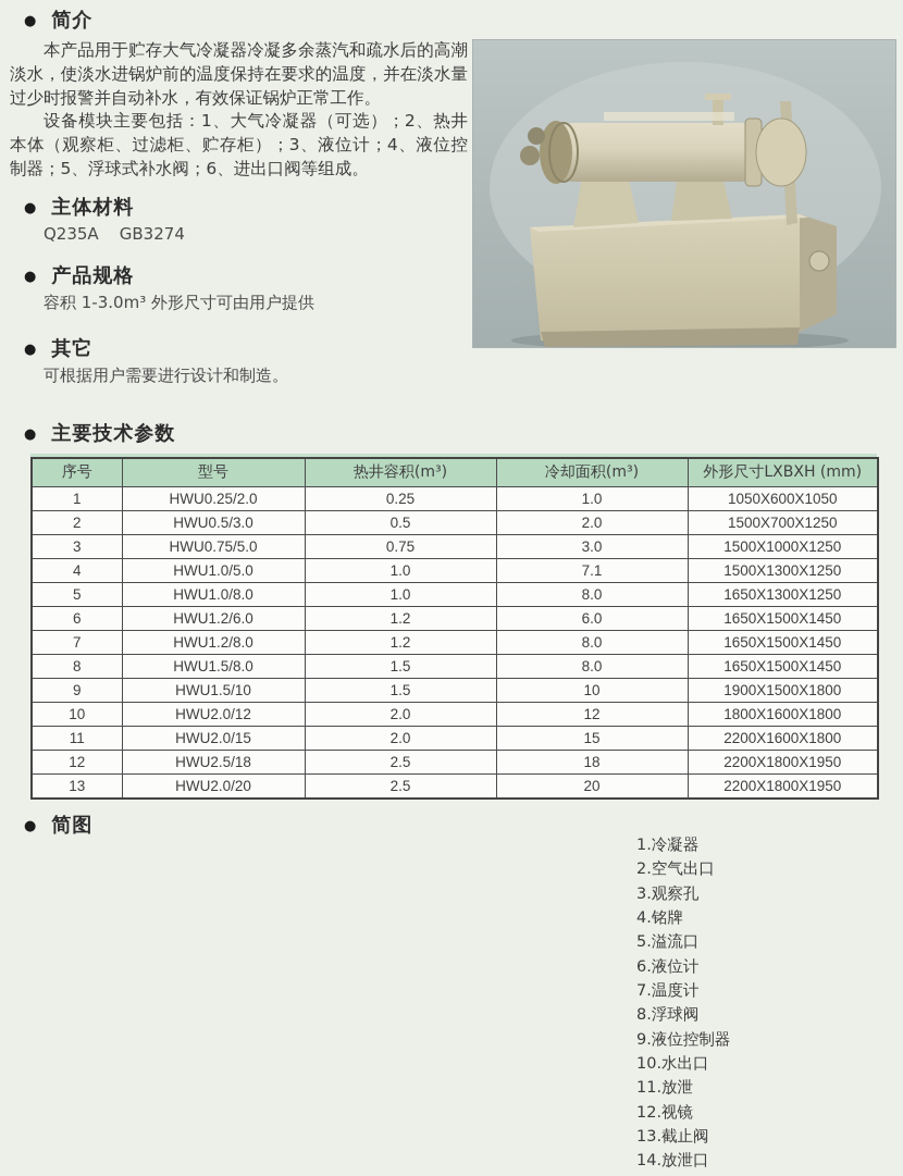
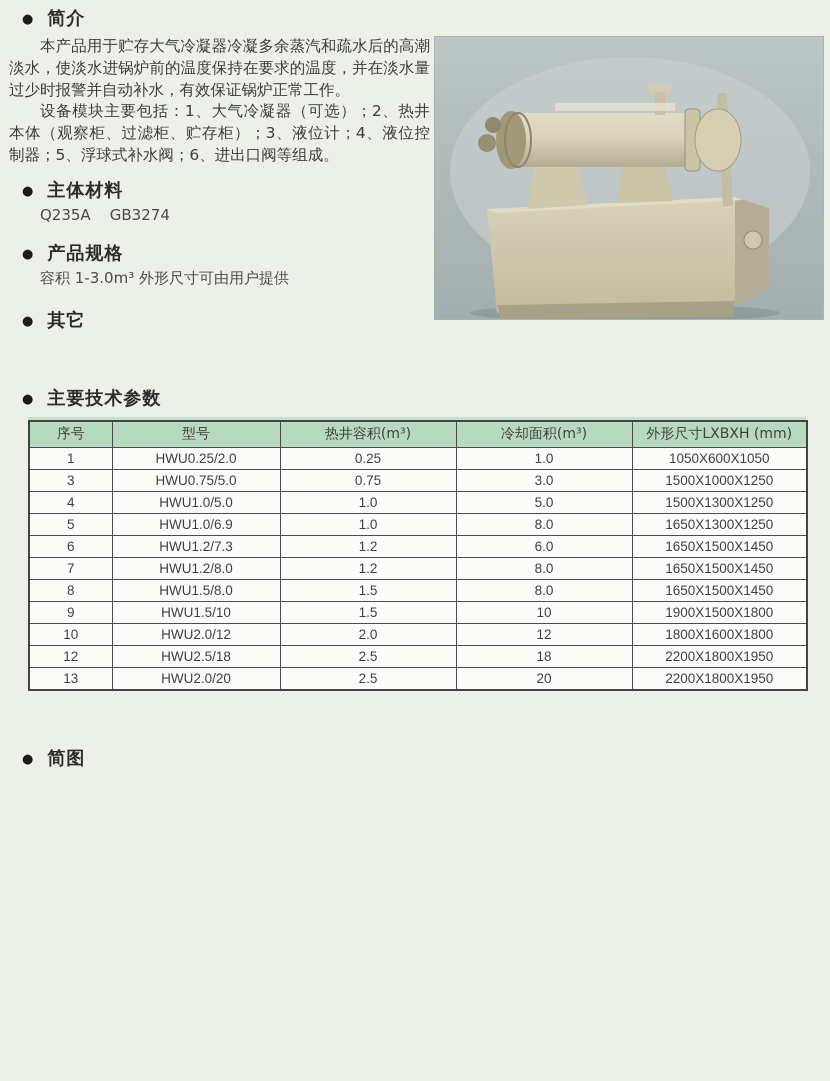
  ●
  简介
  本产品用于贮存大气冷凝器冷凝多余蒸汽和疏水后的高潮淡水，使淡水进锅炉前的温度保持在要求的温度，并在淡水量过少时报警并自动补水，有效保证锅炉正常工作。
  设备模块主要包括：1、大气冷凝器（可选）；2、热井本体（观察柜、过滤柜、贮存柜）；3、液位计；4、液位控制器；5、浮球式补水阀；6、进出口阀等组成。
  ●
  主体材料
  Q235A GB3274
  ●
  产品规格
  容积 1-3.0m³ 外形尺寸可由用户提供
  ●
  其它
- 可根据用户需要进行设计和制造。
  ●
  主要技术参数
  序号	型号	热井容积(m³)	冷却面积(m³)	外形尺寸LXBXH (mm)
  1	HWU0.25/2.0	0.25	1.0	1050X600X1050
- 2	HWU0.5/3.0	0.5	2.0	1500X700X1250
  3	HWU0.75/5.0	0.75	3.0	1500X1000X1250
- 4	HWU1.0/5.0	1.0	7.1	1500X1300X1250
+ 4	HWU1.0/5.0	1.0	5.0	1500X1300X1250
- 5	HWU1.0/8.0	1.0	8.0	1650X1300X1250
+ 5	HWU1.0/6.9	1.0	8.0	1650X1300X1250
- 6	HWU1.2/6.0	1.2	6.0	1650X1500X1450
+ 6	HWU1.2/7.3	1.2	6.0	1650X1500X1450
  7	HWU1.2/8.0	1.2	8.0	1650X1500X1450
  8	HWU1.5/8.0	1.5	8.0	1650X1500X1450
  9	HWU1.5/10	1.5	10	1900X1500X1800
  10	HWU2.0/12	2.0	12	1800X1600X1800
- 11	HWU2.0/15	2.0	15	2200X1600X1800
  12	HWU2.5/18	2.5	18	2200X1800X1950
  13	HWU2.0/20	2.5	20	2200X1800X1950
  ●
  简图
- 1.冷凝器
- 2.空气出口
- 3.观察孔
- 4.铭牌
- 5.溢流口
- 6.液位计
- 7.温度计
- 8.浮球阀
- 9.液位控制器
- 10.水出口
- 11.放泄
- 12.视镜
- 13.截止阀
- 14.放泄口
